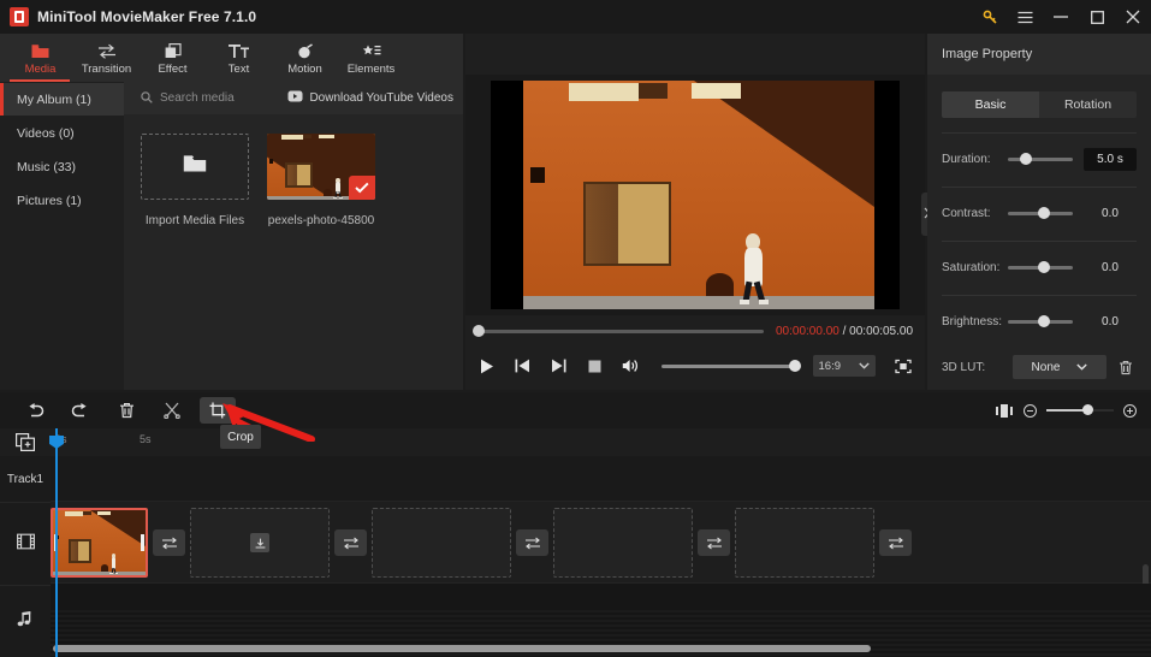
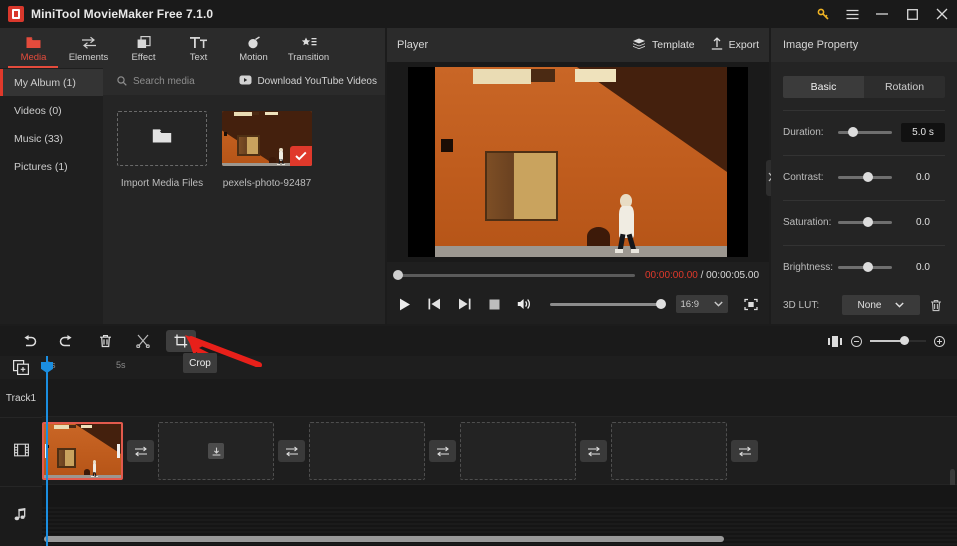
  MiniTool MovieMaker Free 7.1.0
  Media
- Transition
+ Elements
  Effect
  Text
  Motion
- Elements
+ Transition
  My Album (1)
  Videos (0)
  Music (33)
  Pictures (1)
  Search media
  Download YouTube Videos
  Import Media Files
- pexels-photo-45800
+ pexels-photo-92487
+ Player
+ Template
+ Export
  00:00:00.00 / 00:00:05.00
  16:9
  Image Property
  Basic
  Rotation
  Duration:
  5.0 s
  Contrast:
  0.0
  Saturation:
  0.0
  Brightness:
  0.0
  3D LUT:
  None
  5s
  Track1
  Crop
